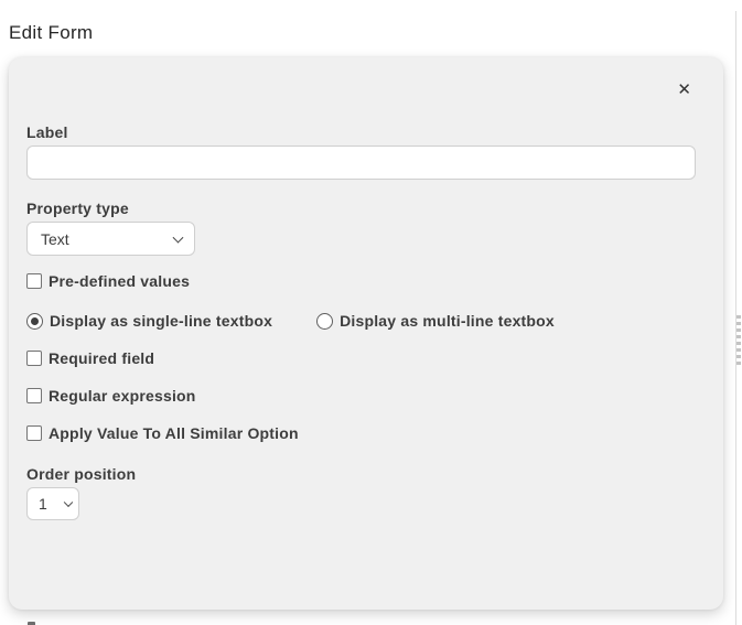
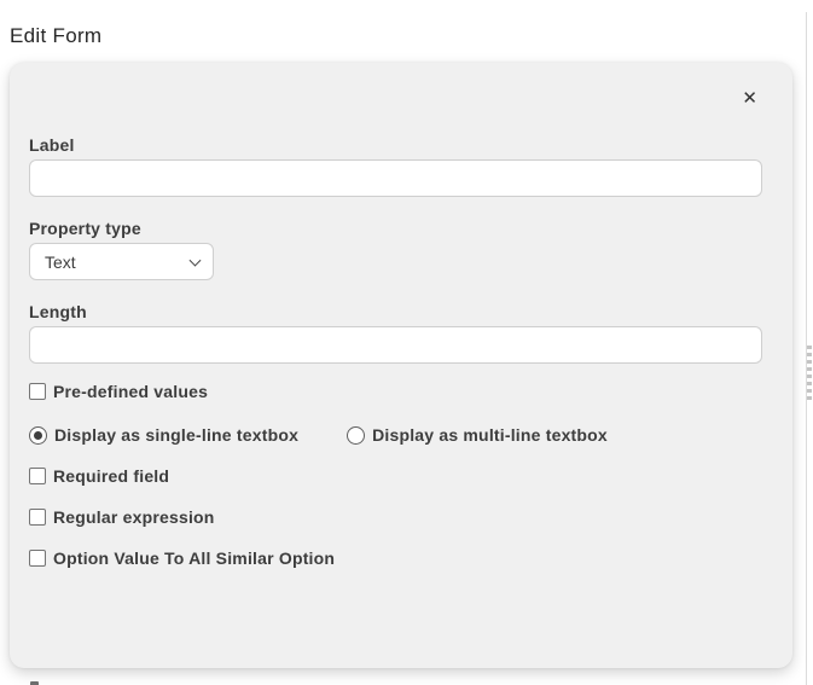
  Edit Form
  ✕
  Label
  Property type
  Text
+ Length
  Pre-defined values
  Display as single-line textbox
  Display as multi-line textbox
  Required field
  Regular expression
- Apply Value To All Similar Option
+ Option Value To All Similar Option
- Order position
- 1
